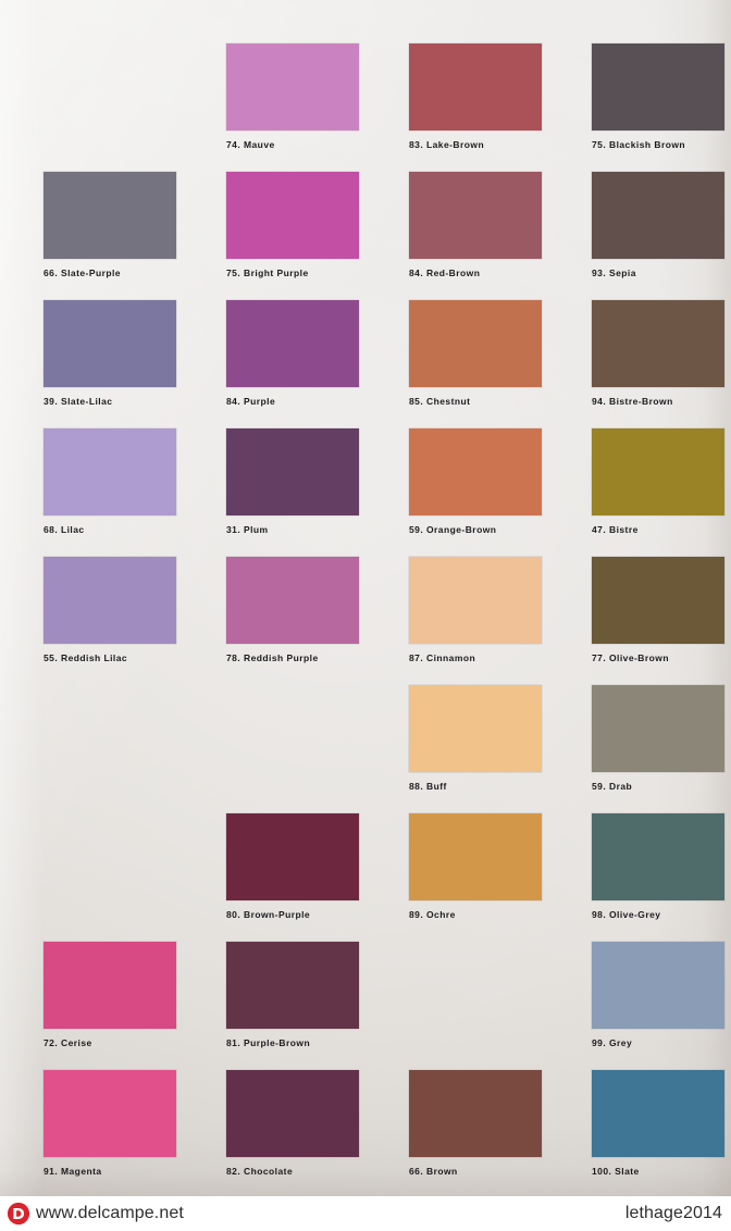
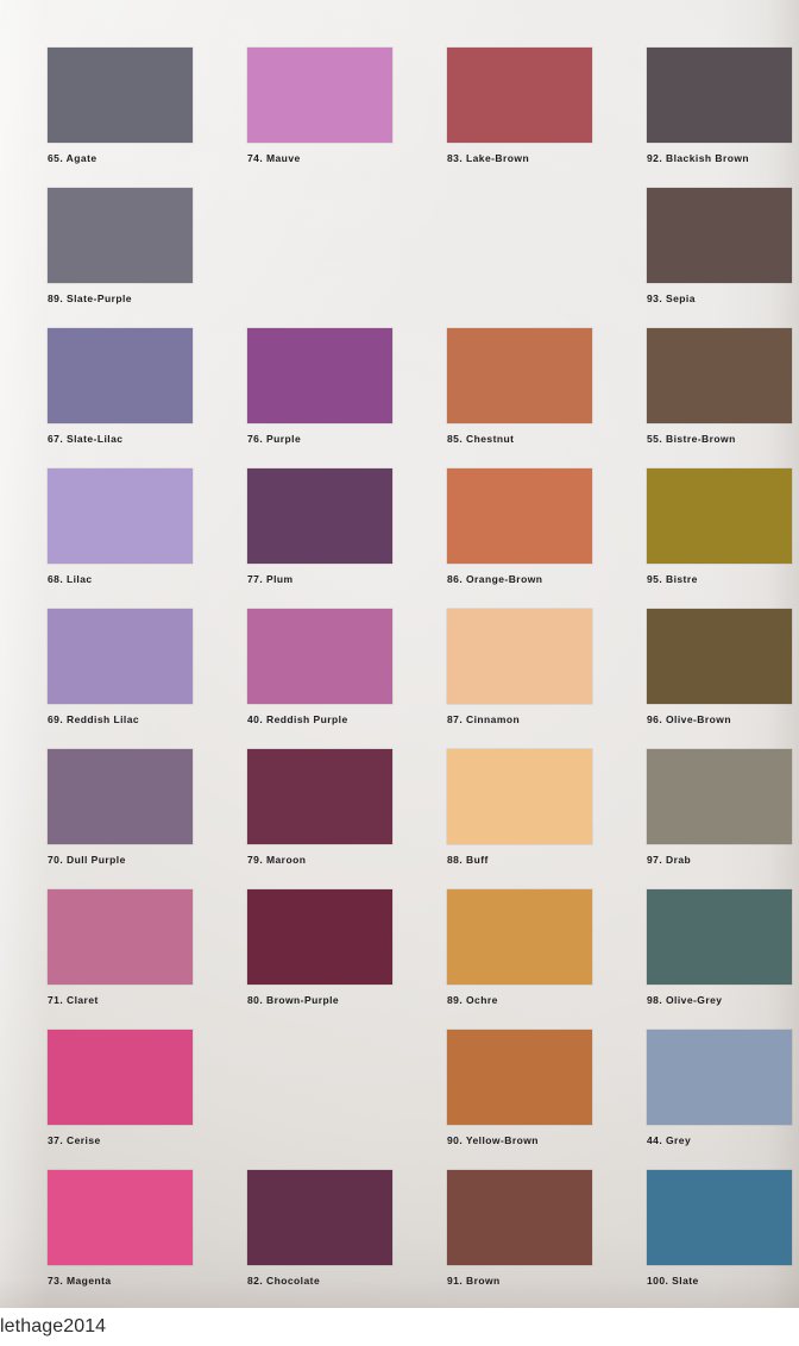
+ 65. Agate
- 66. Slate-Purple
+ 89. Slate-Purple
- 39. Slate-Lilac
+ 67. Slate-Lilac
  68. Lilac
- 55. Reddish Lilac
+ 69. Reddish Lilac
+ 70. Dull Purple
+ 71. Claret
- 72. Cerise
+ 37. Cerise
- 91. Magenta
+ 73. Magenta
  74. Mauve
- 75. Bright Purple
- 84. Purple
+ 76. Purple
- 31. Plum
+ 77. Plum
- 78. Reddish Purple
+ 40. Reddish Purple
+ 79. Maroon
  80. Brown-Purple
- 81. Purple-Brown
  82. Chocolate
  83. Lake-Brown
- 84. Red-Brown
  85. Chestnut
- 59. Orange-Brown
+ 86. Orange-Brown
  87. Cinnamon
  88. Buff
  89. Ochre
+ 90. Yellow-Brown
- 66. Brown
+ 91. Brown
- 75. Blackish Brown
+ 92. Blackish Brown
  93. Sepia
- 94. Bistre-Brown
+ 55. Bistre-Brown
- 47. Bistre
+ 95. Bistre
- 77. Olive-Brown
+ 96. Olive-Brown
- 59. Drab
+ 97. Drab
  98. Olive-Grey
- 99. Grey
+ 44. Grey
  100. Slate
- www.delcampe.net
  lethage2014
